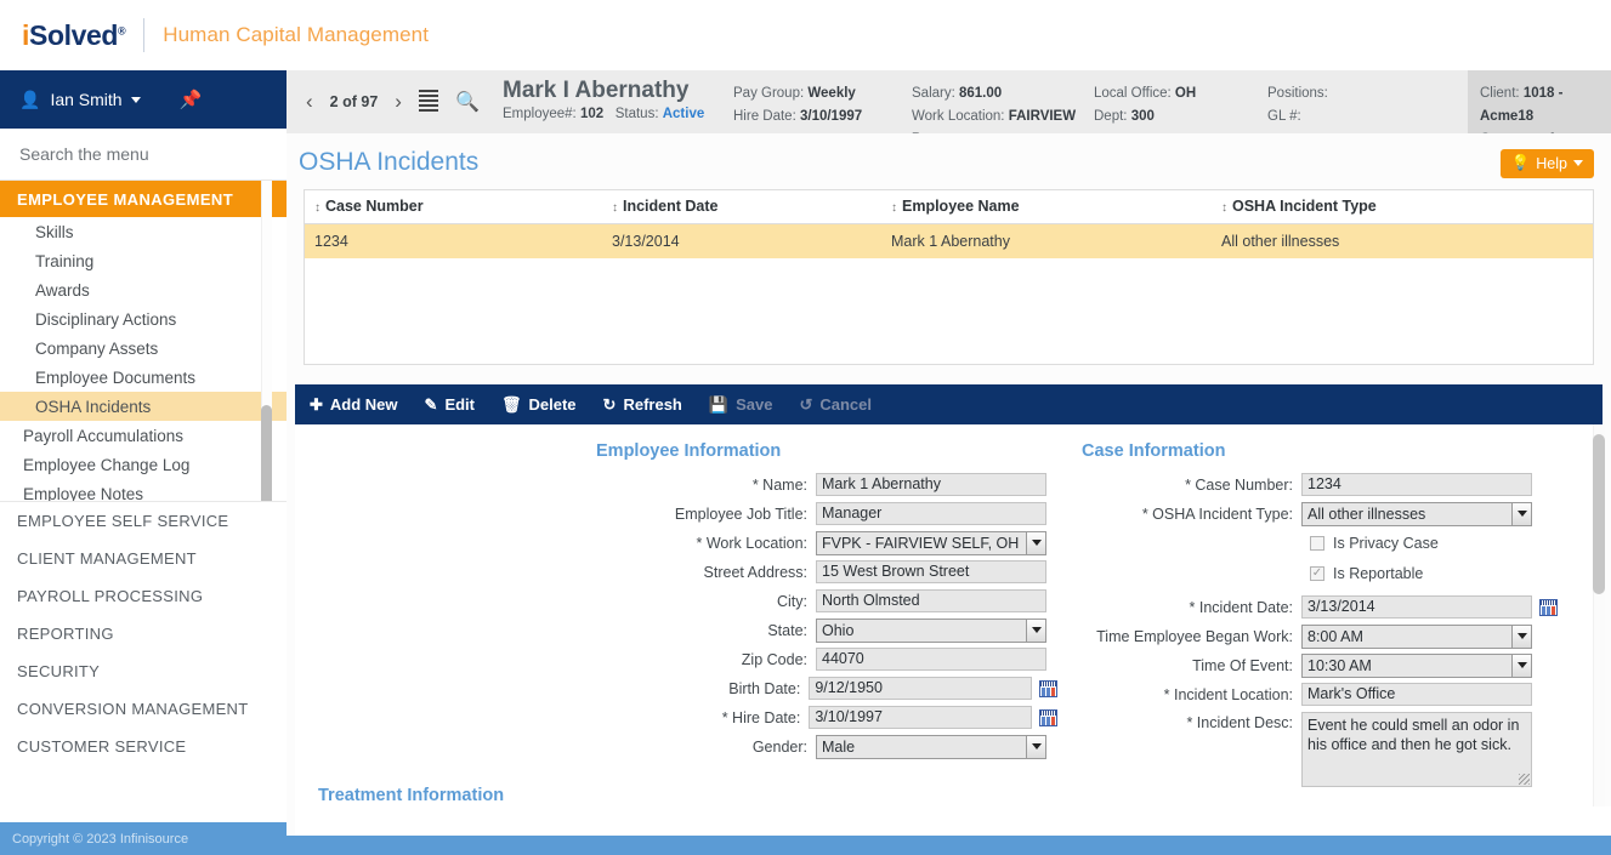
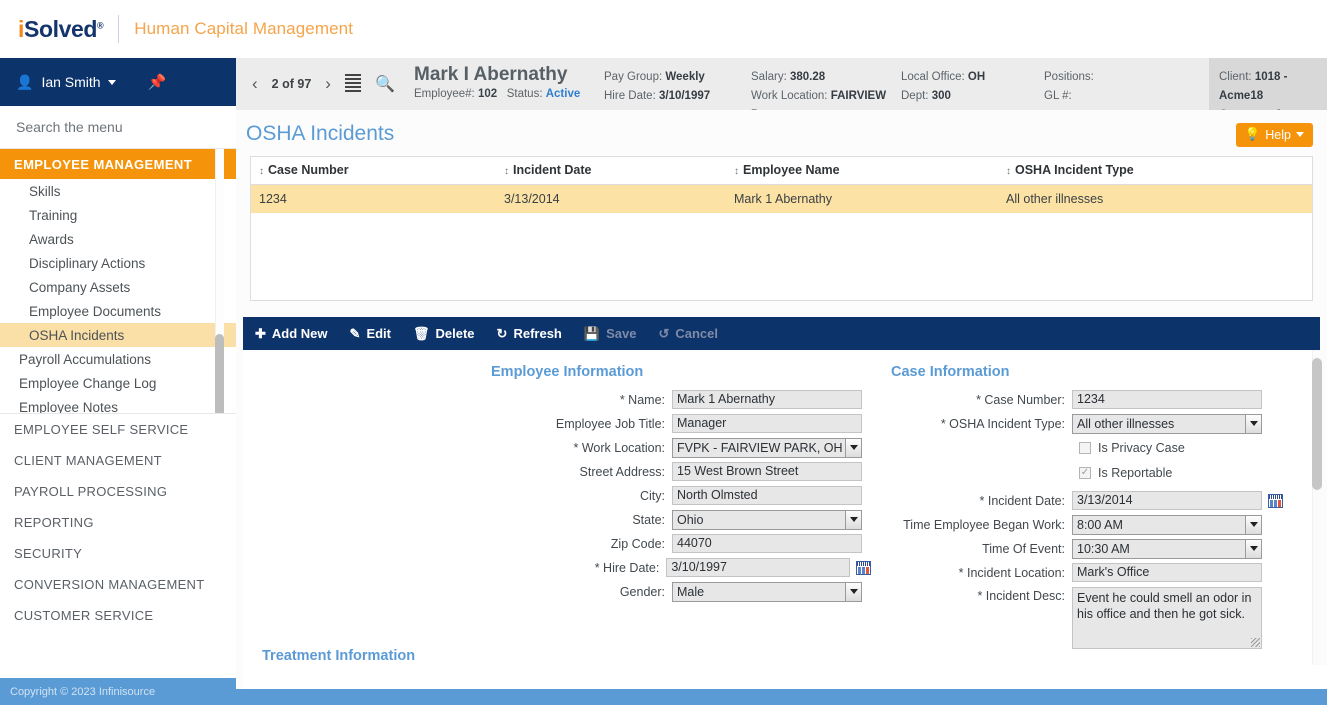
  iSolved®
  Human Capital Management
  👤
  Ian Smith
  📌
  Search the menu
  EMPLOYEE MANAGEMENT
  Skills
  Training
  Awards
  Disciplinary Actions
  Company Assets
  Employee Documents
  OSHA Incidents
  Payroll Accumulations
  Employee Change Log
  Employee Notes
  EMPLOYEE SELF SERVICE
  CLIENT MANAGEMENT
  PAYROLL PROCESSING
  REPORTING
  SECURITY
  CONVERSION MANAGEMENT
  CUSTOMER SERVICE
  Copyright © 2023 Infinisource
  ‹
  2 of 97
  ›
  🔍
  Mark I Abernathy
  Employee#: 102 Status: Active
  Pay Group: Weekly
  Hire Date: 3/10/1997
- Salary: 861.00
+ Salary: 380.28
  Work Location: FAIRVIEW
  Local Office: OH
  Dept: 300
  Positions:
  GL #:
  Client: 1018 - Acme18
  OSHA Incidents
  ↕ Case Number	↕ Incident Date	↕ Employee Name	↕ OSHA Incident Type
  1234	3/13/2014	Mark 1 Abernathy	All other illnesses
  ✚
  Add New
  ✎
  Edit
  🗑
  Delete
  ↻
  Refresh
  💾
  Save
  ↺
  Cancel
  Employee Information
  * Name:
  Mark 1 Abernathy
  Employee Job Title:
  Manager
  * Work Location:
- FVPK - FAIRVIEW SELF, OH
+ FVPK - FAIRVIEW PARK, OH
  Street Address:
  15 West Brown Street
  City:
  North Olmsted
  State:
  Ohio
  Zip Code:
  44070
- Birth Date:
- 9/12/1950
  * Hire Date:
  3/10/1997
  Gender:
  Male
  Case Information
  * Case Number:
  1234
  * OSHA Incident Type:
  All other illnesses
  Is Privacy Case
  ✓
  Is Reportable
  * Incident Date:
  3/13/2014
  Time Employee Began Work:
  8:00 AM
  Time Of Event:
  10:30 AM
  * Incident Location:
  Mark's Office
  * Incident Desc:
  Event he could smell an odor in his office and then he got sick.
  Treatment Information
  💡
  Help
